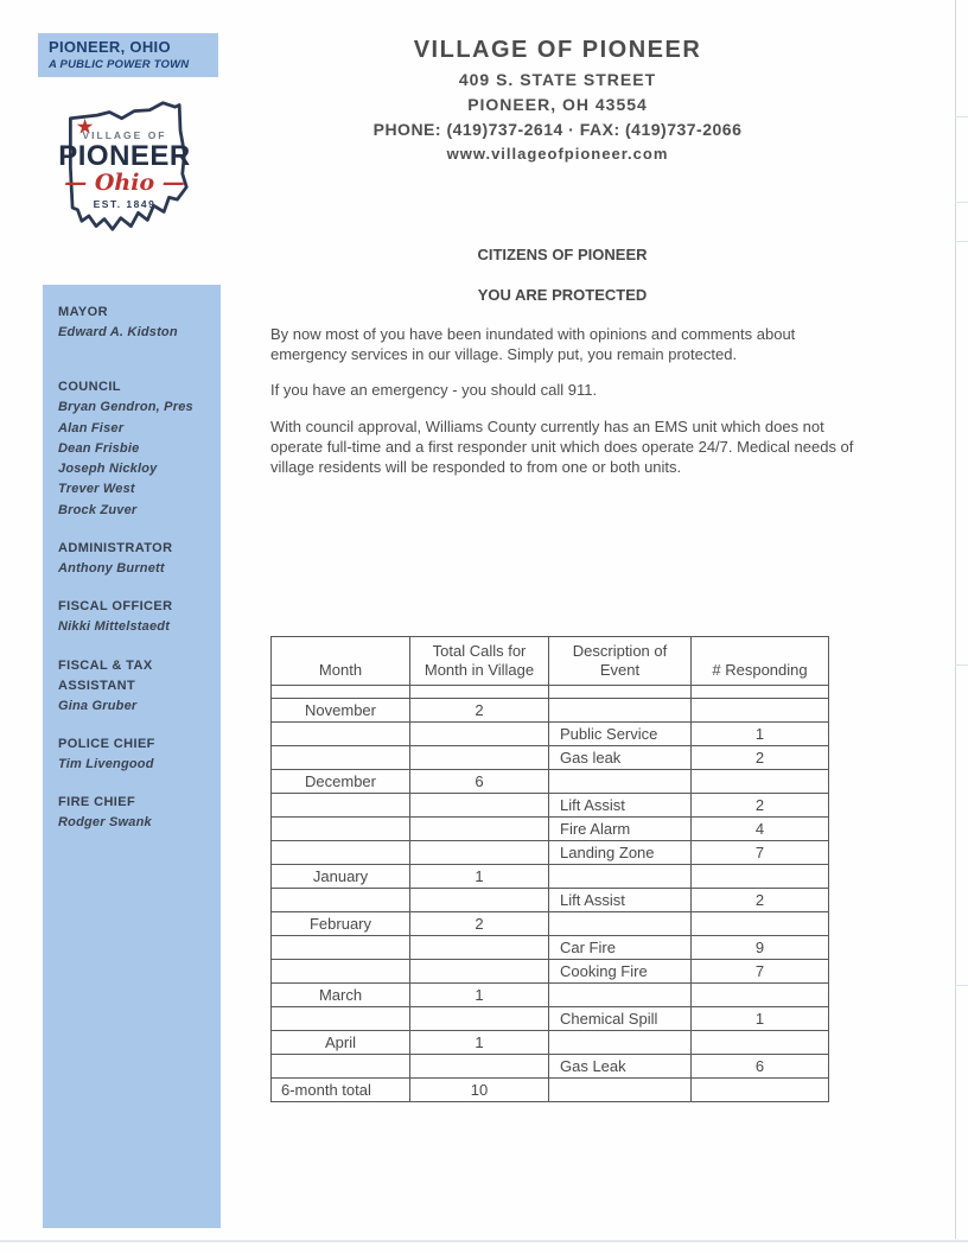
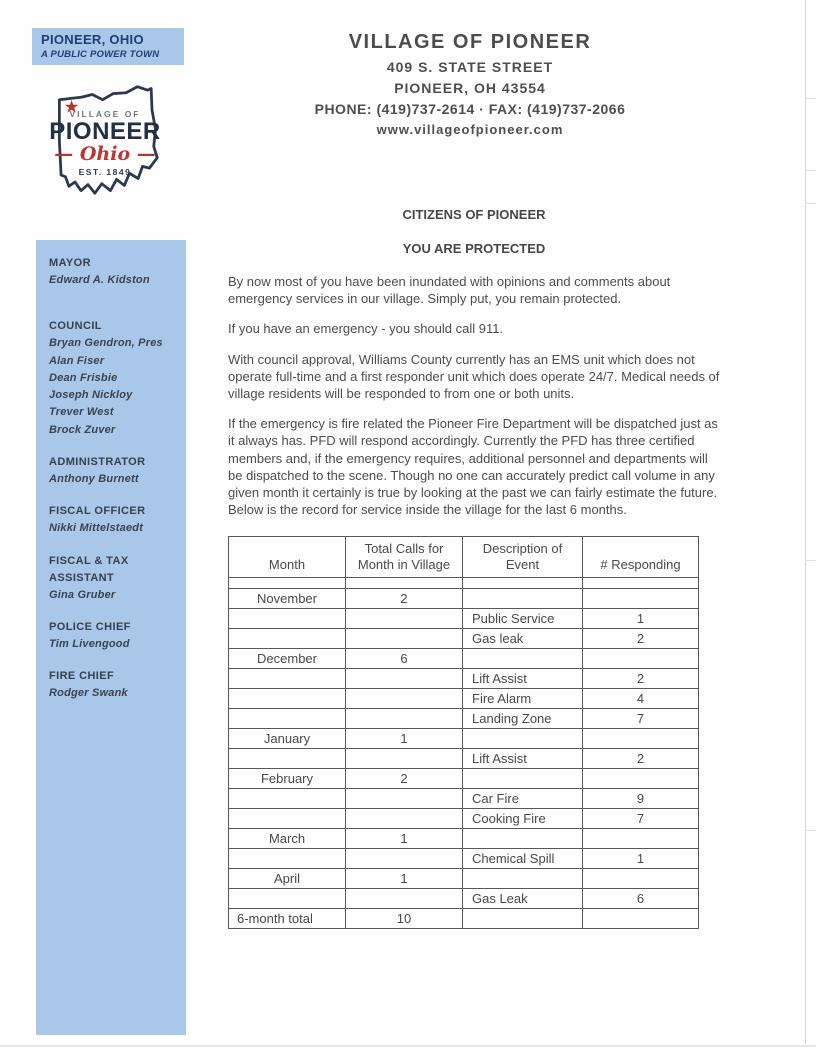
  PIONEER, OHIO
  A PUBLIC POWER TOWN
  ★
  VILLAGE OF
  PIONEER
  — Ohio —
  EST. 1849
  MAYOR
  Edward A. Kidston
  COUNCIL
  Bryan Gendron, Pres
  Alan Fiser
  Dean Frisbie
  Joseph Nickloy
  Trever West
  Brock Zuver
  ADMINISTRATOR
  Anthony Burnett
  FISCAL OFFICER
  Nikki Mittelstaedt
  FISCAL & TAX ASSISTANT
  Gina Gruber
  POLICE CHIEF
  Tim Livengood
  FIRE CHIEF
  Rodger Swank
  VILLAGE OF PIONEER
  409 S. STATE STREET
  PIONEER, OH 43554
  PHONE: (419)737-2614 · FAX: (419)737-2066
  www.villageofpioneer.com
  CITIZENS OF PIONEER
  YOU ARE PROTECTED
  By now most of you have been inundated with opinions and comments about emergency services in our village. Simply put, you remain protected.
  If you have an emergency - you should call 911.
  With council approval, Williams County currently has an EMS unit which does not operate full-time and a first responder unit which does operate 24/7. Medical needs of village residents will be responded to from one or both units.
+ If the emergency is fire related the Pioneer Fire Department will be dispatched just as it always has. PFD will respond accordingly. Currently the PFD has three certified members and, if the emergency requires, additional personnel and departments will be dispatched to the scene. Though no one can accurately predict call volume in any given month it certainly is true by looking at the past we can fairly estimate the future. Below is the record for service inside the village for the last 6 months.
  Month	Total Calls for Month in Village	Description of Event	# Responding
  November	2
  		Public Service	1
  		Gas leak	2
  December	6
  		Lift Assist	2
  		Fire Alarm	4
  		Landing Zone	7
  January	1
  		Lift Assist	2
  February	2
  		Car Fire	9
  		Cooking Fire	7
  March	1
  		Chemical Spill	1
  April	1
  		Gas Leak	6
  6-month total	10
